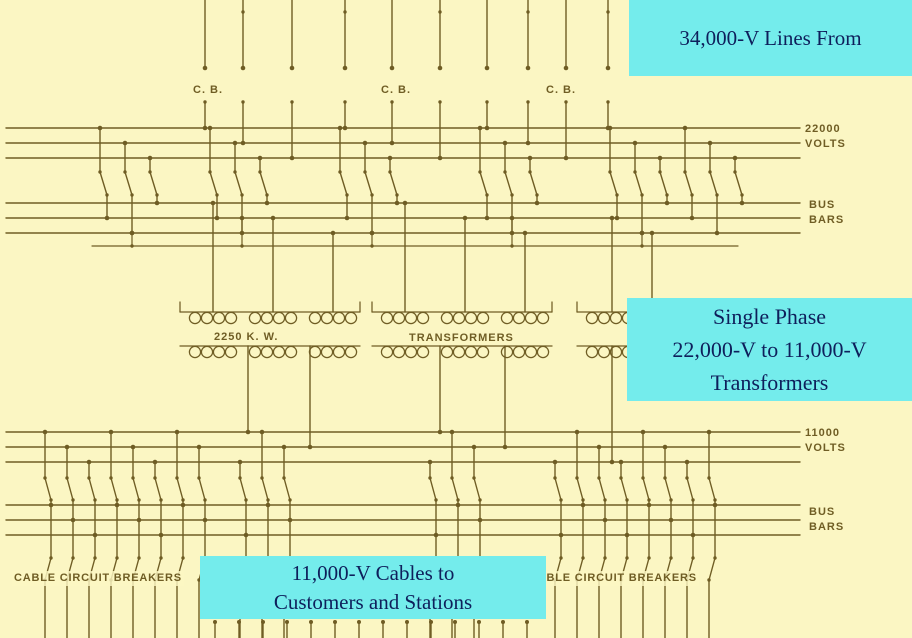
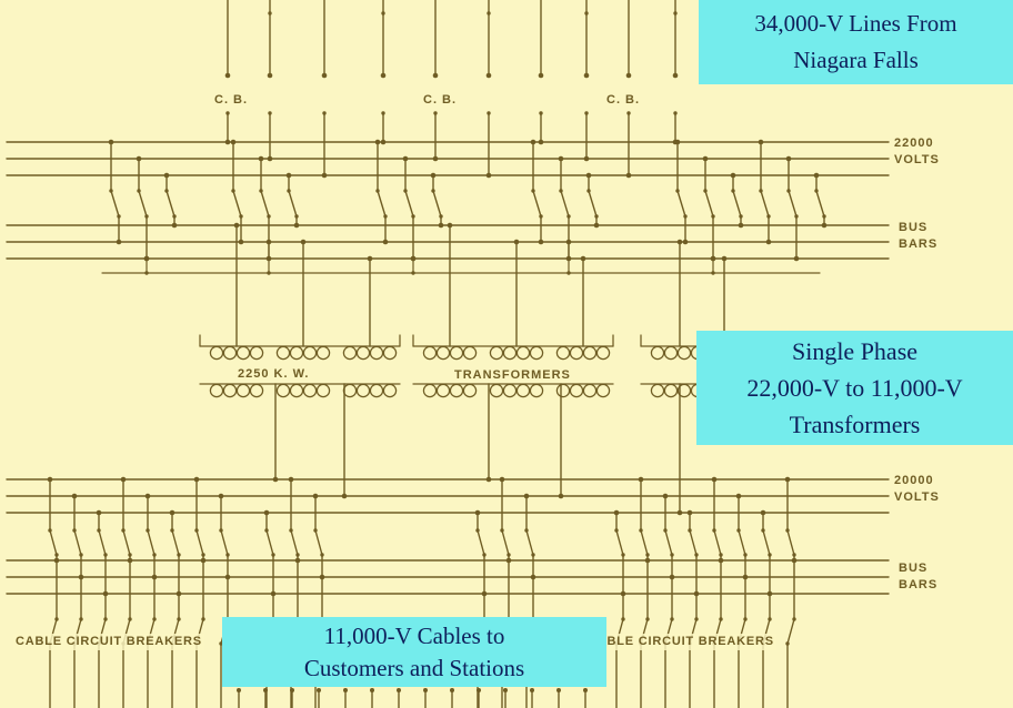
  C. B.
  C. B.
  C. B.
  22000
  VOLTS
  BUS
  BARS
- 11000
+ 20000
  VOLTS
  BUS
  BARS
  2250 K. W.
  TRANSFORMERS
  CABLE CIRCUIT BREAKERS
  BLE CIRCUIT BREAKERS
  34,000-V Lines From
+ Niagara Falls
  Single Phase
  22,000-V to 11,000-V
  Transformers
  11,000-V Cables to
  Customers and Stations
